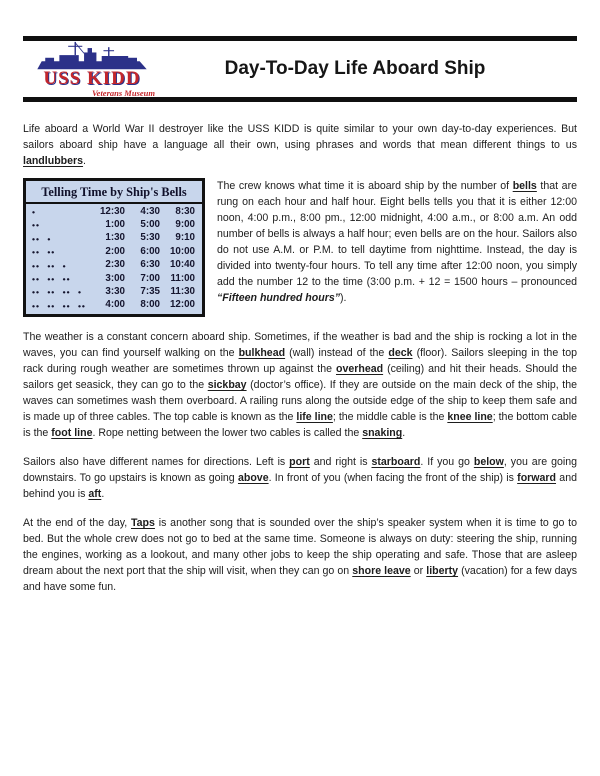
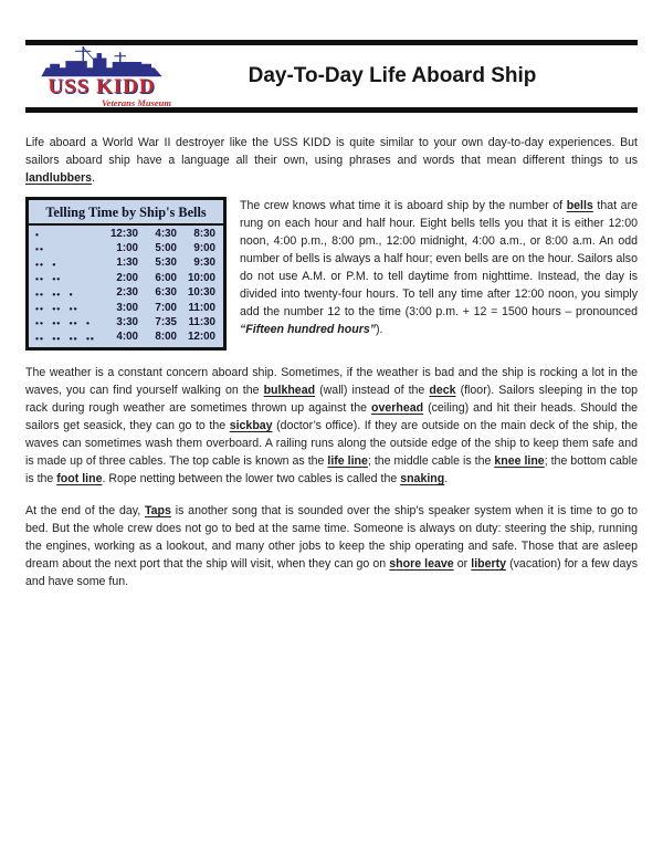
  USS KIDD
  Veterans Museum
  Day-To-Day Life Aboard Ship
  Life aboard a World War II destroyer like the USS KIDD is quite similar to your own day-to-day experiences. But sailors aboard ship have a language all their own, using phrases and words that mean different things to us landlubbers.
  Telling Time by Ship's Bells
  •
  12:30
  4:30
  8:30
  ••
  1:00
  5:00
  9:00
  •• •
  1:30
  5:30
- 9:10
+ 9:30
  •• ••
  2:00
  6:00
  10:00
  •• •• •
  2:30
  6:30
- 10:40
+ 10:30
  •• •• ••
  3:00
  7:00
  11:00
  •• •• •• •
  3:30
  7:35
  11:30
  •• •• •• ••
  4:00
  8:00
  12:00
  The crew knows what time it is aboard ship by the number of bells that are rung on each hour and half hour. Eight bells tells you that it is either 12:00 noon, 4:00 p.m., 8:00 pm., 12:00 midnight, 4:00 a.m., or 8:00 a.m. An odd number of bells is always a half hour; even bells are on the hour. Sailors also do not use A.M. or P.M. to tell daytime from nighttime. Instead, the day is divided into twenty-four hours. To tell any time after 12:00 noon, you simply add the number 12 to the time (3:00 p.m. + 12 = 1500 hours – pronounced “Fifteen hundred hours”).
  The weather is a constant concern aboard ship. Sometimes, if the weather is bad and the ship is rocking a lot in the waves, you can find yourself walking on the bulkhead (wall) instead of the deck (floor). Sailors sleeping in the top rack during rough weather are sometimes thrown up against the overhead (ceiling) and hit their heads. Should the sailors get seasick, they can go to the sickbay (doctor’s office). If they are outside on the main deck of the ship, the waves can sometimes wash them overboard. A railing runs along the outside edge of the ship to keep them safe and is made up of three cables. The top cable is known as the life line; the middle cable is the knee line; the bottom cable is the foot line. Rope netting between the lower two cables is called the snaking.
- Sailors also have different names for directions. Left is port and right is starboard. If you go below, you are going downstairs. To go upstairs is known as going above. In front of you (when facing the front of the ship) is forward and behind you is aft.
  At the end of the day, Taps is another song that is sounded over the ship’s speaker system when it is time to go to bed. But the whole crew does not go to bed at the same time. Someone is always on duty: steering the ship, running the engines, working as a lookout, and many other jobs to keep the ship operating and safe. Those that are asleep dream about the next port that the ship will visit, when they can go on shore leave or liberty (vacation) for a few days and have some fun.
